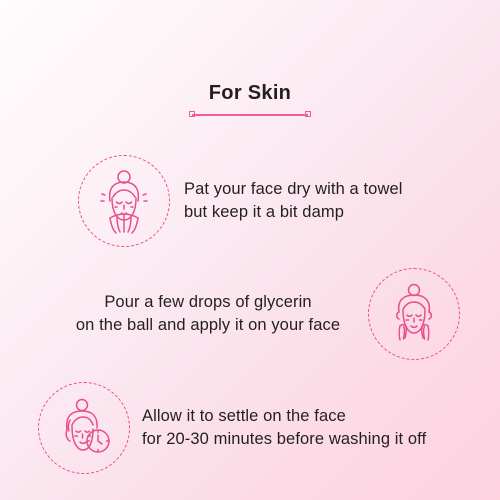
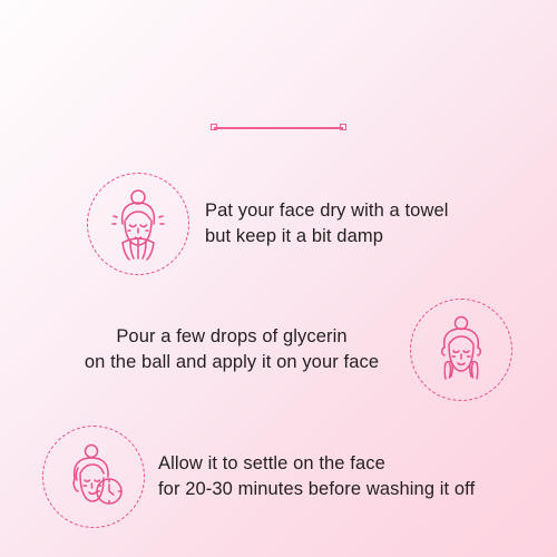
- For Skin
  Pat your face dry with a towel
  but keep it a bit damp
  Pour a few drops of glycerin
  on the ball and apply it on your face
  Allow it to settle on the face
  for 20-30 minutes before washing it off
